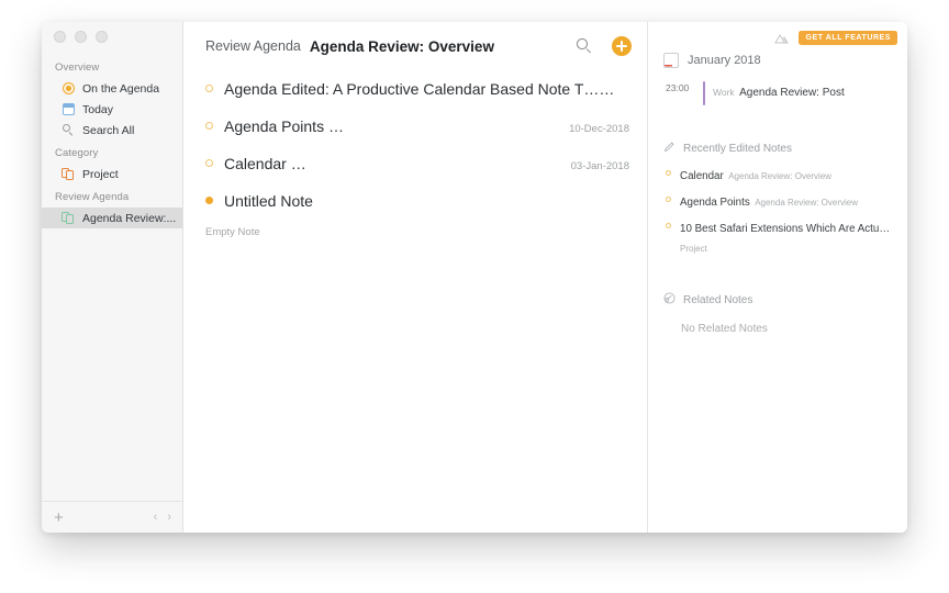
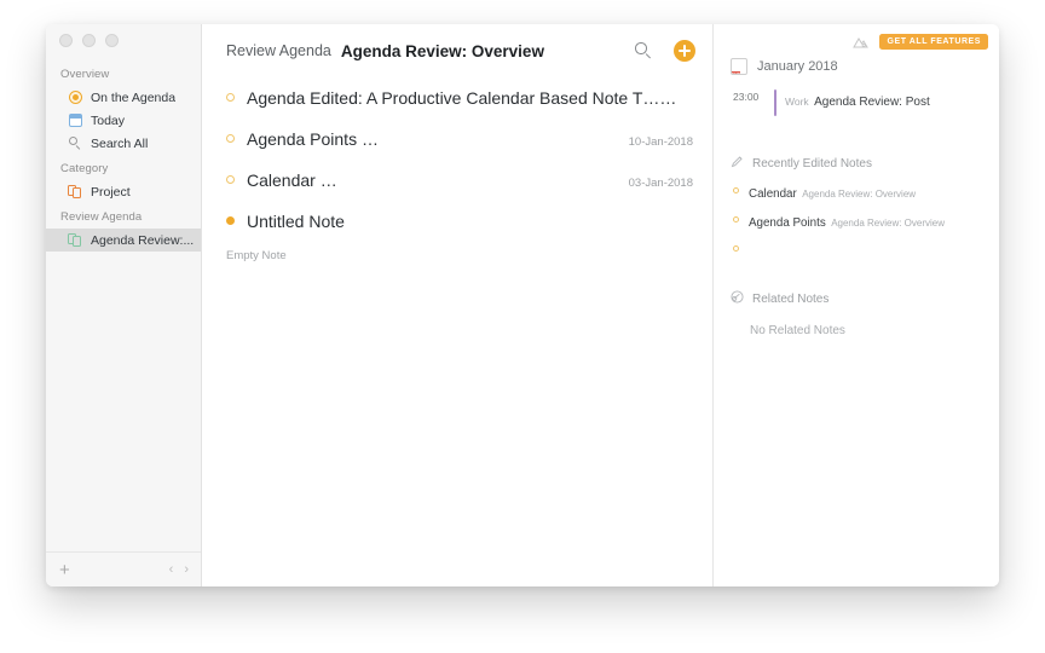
  Overview
  On the Agenda
  Today
  Search All
  Category
  Project
  Review Agenda
  Agenda Review:...
  +
  ‹
  ›
  Review Agenda
  Agenda Review: Overview
  Agenda Edited: A Productive Calendar Based Note T… …
  Agenda Points …
- 10-Dec-2018
+ 10-Jan-2018
  Calendar …
  03-Jan-2018
  Untitled Note
  Empty Note
  January 2018
  23:00
  Work Agenda Review: Post
  Recently Edited Notes
  Calendar Agenda Review: Overview
  Agenda Points Agenda Review: Overview
- 10 Best Safari Extensions Which Are Actu… Project
  Related Notes
  No Related Notes
